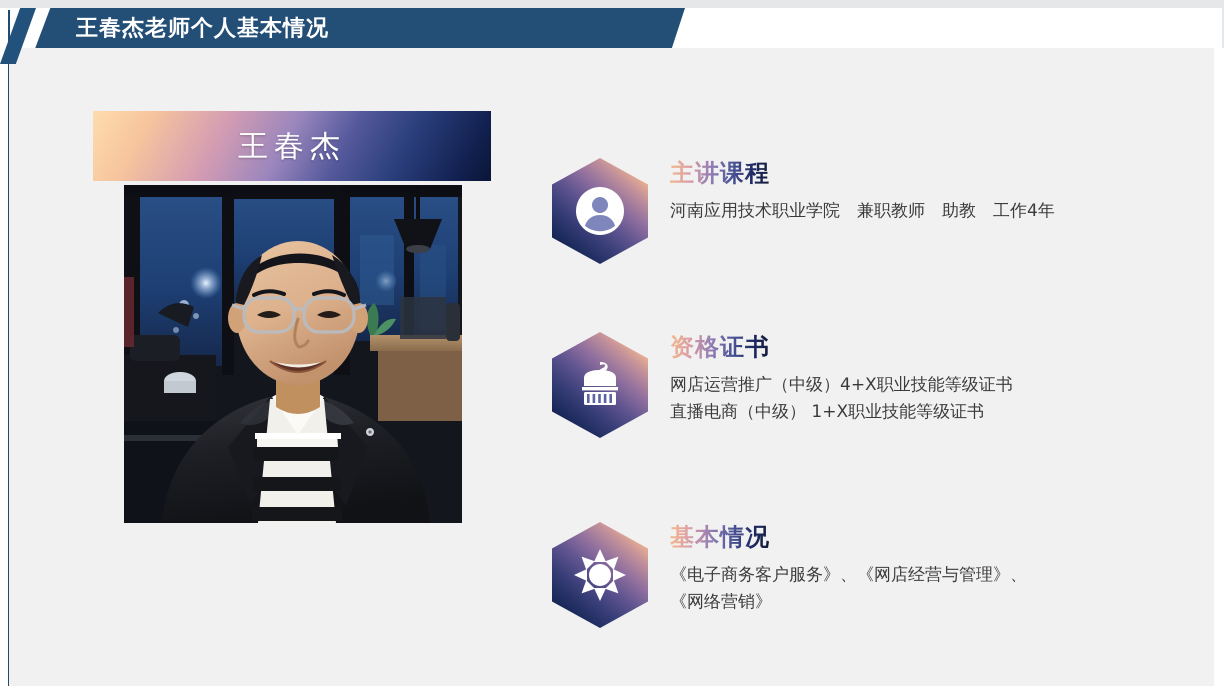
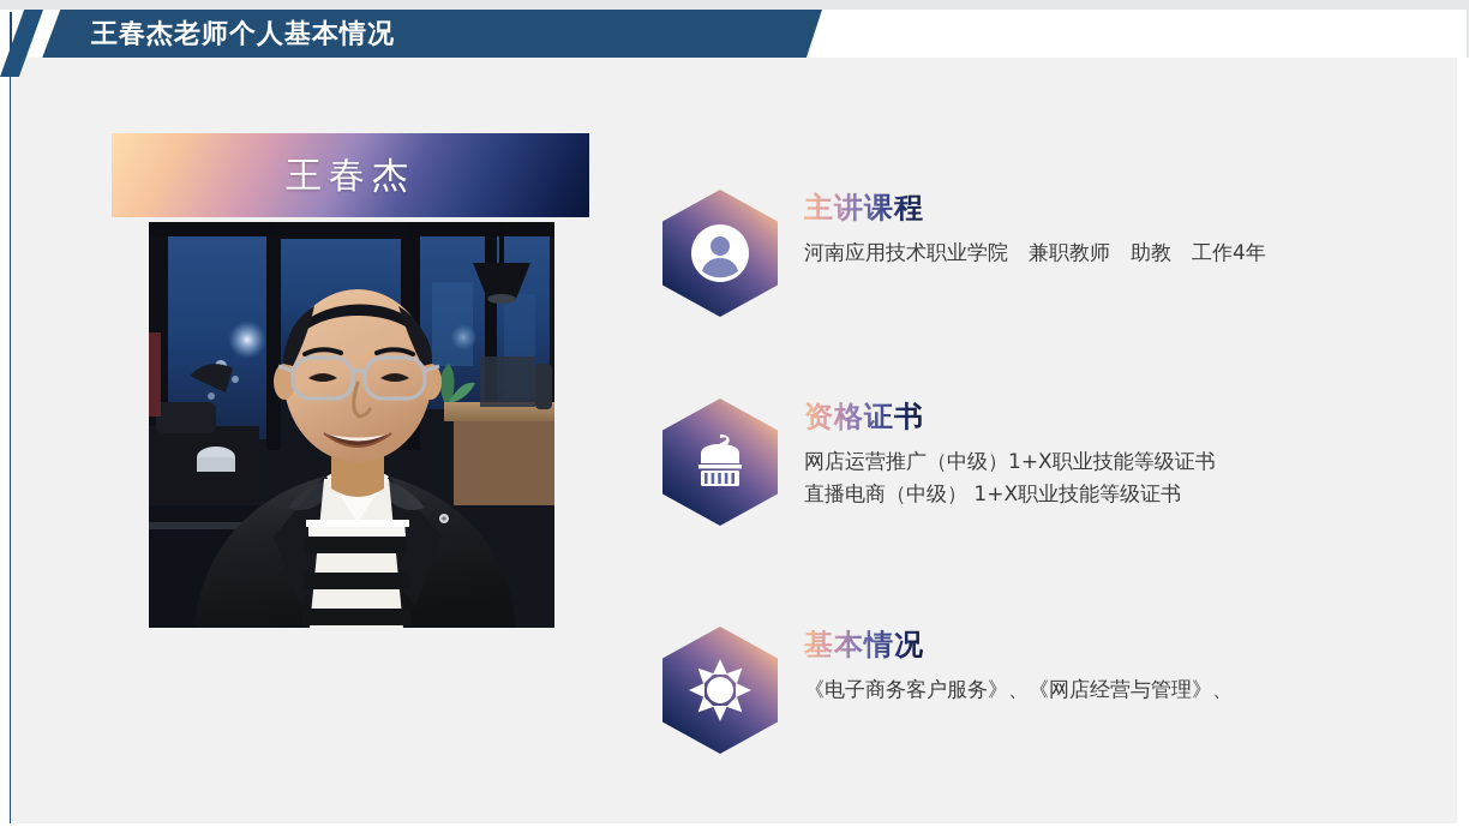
  王春杰老师个人基本情况
  王春杰
  主讲课程
  河南应用技术职业学院 兼职教师 助教 工作4年
  资格证书
- 网店运营推广（中级）4+X职业技能等级证书
+ 网店运营推广（中级）1+X职业技能等级证书
  直播电商（中级） 1+X职业技能等级证书
  基本情况
  《电子商务客户服务》、《网店经营与管理》、
- 《网络营销》
